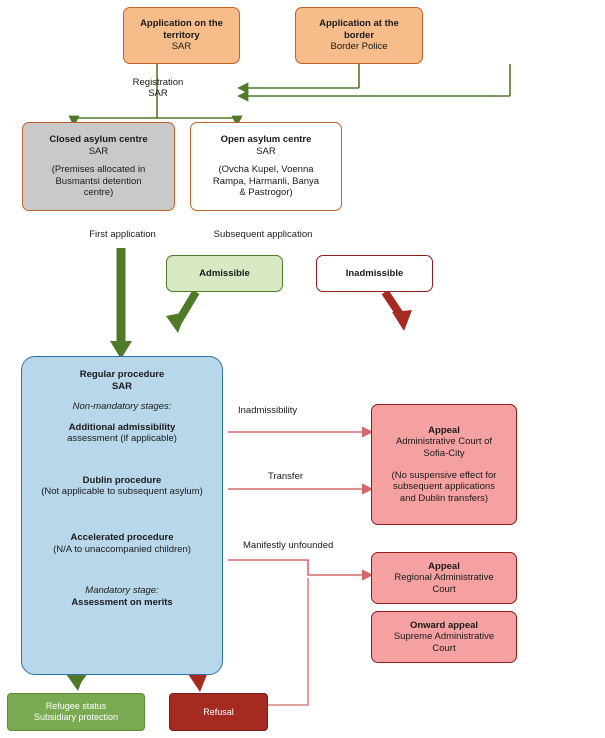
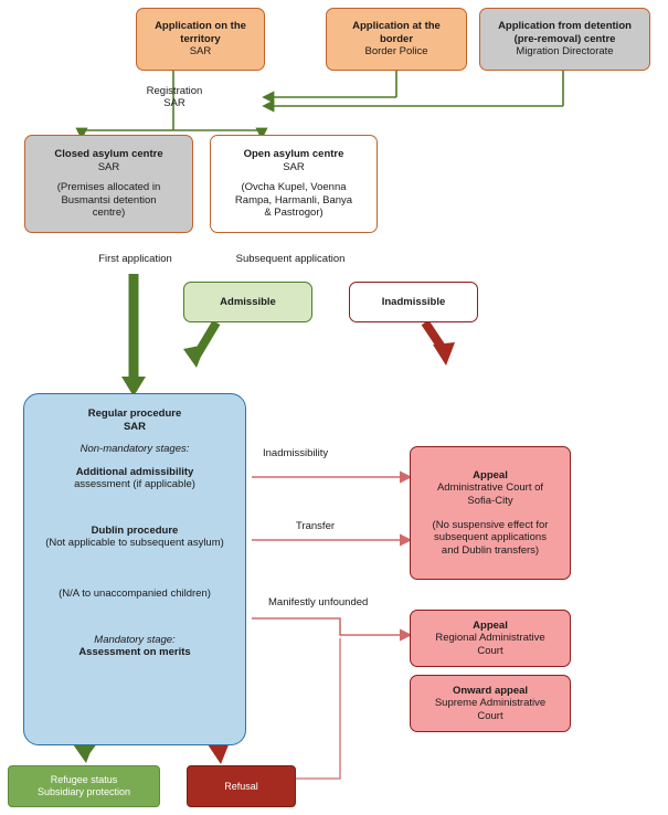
  Application on the
  territory
  SAR
  Application at the
  border
  Border Police
+ Application from detention
+ (pre-removal) centre
+ Migration Directorate
  Registration
  SAR
  Closed asylum centre
  SAR
  (Premises allocated in
  Busmantsi detention
  centre)
  Open asylum centre
  SAR
  (Ovcha Kupel, Voenna
  Rampa, Harmanli, Banya
  & Pastrogor)
  First application
  Subsequent application
  Admissible
  Inadmissible
  Regular procedure
  SAR
  Non-mandatory stages:
  Additional admissibility
  assessment (if applicable)
  Dublin procedure
  (Not applicable to subsequent asylum)
- Accelerated procedure
  (N/A to unaccompanied children)
  Mandatory stage:
  Assessment on merits
  Inadmissibility
  Transfer
  Manifestly unfounded
  Appeal
  Administrative Court of
  Sofia-City
  (No suspensive effect for
  subsequent applications
  and Dublin transfers)
  Appeal
  Regional Administrative
  Court
  Onward appeal
  Supreme Administrative
  Court
  Refugee status
  Subsidiary protection
  Refusal
